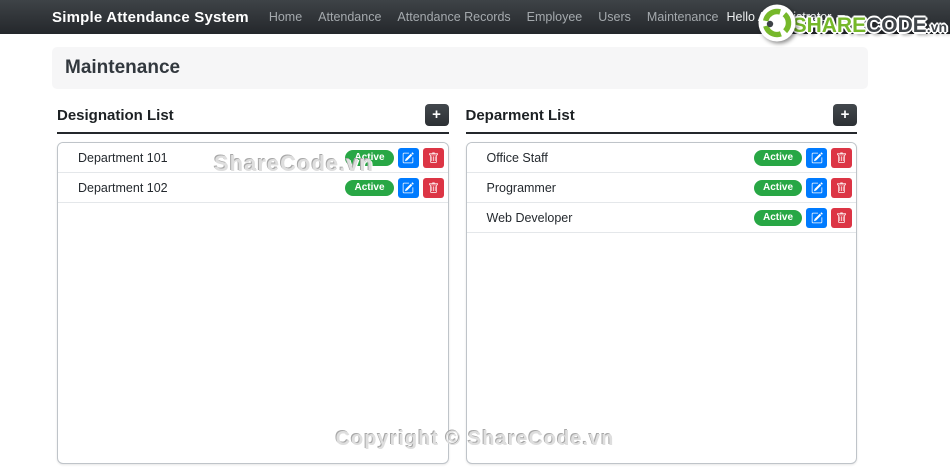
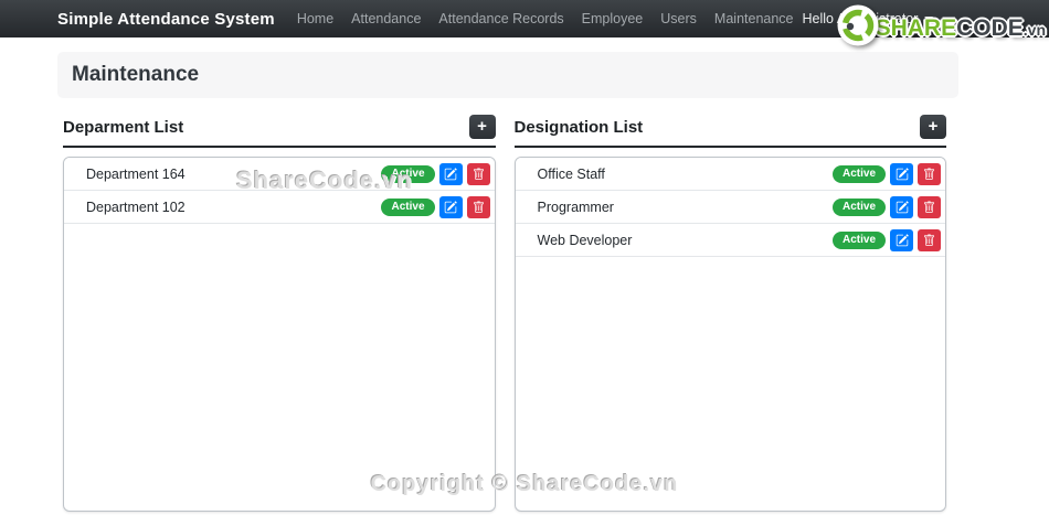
  Simple Attendance System
  Home
  Attendance
  Attendance Records
  Employee
  Users
  Maintenance
  Helloistrator
  SHARECODE.vn
  Maintenance
- Designation List
+ Deparment List
  +
- Department 101
+ Department 164
  Active
  Department 102
  Active
- Deparment List
+ Designation List
  +
  Office Staff
  Active
  Programmer
  Active
  Web Developer
  Active
  ShareCode.vn
  Copyright © ShareCode.vn
